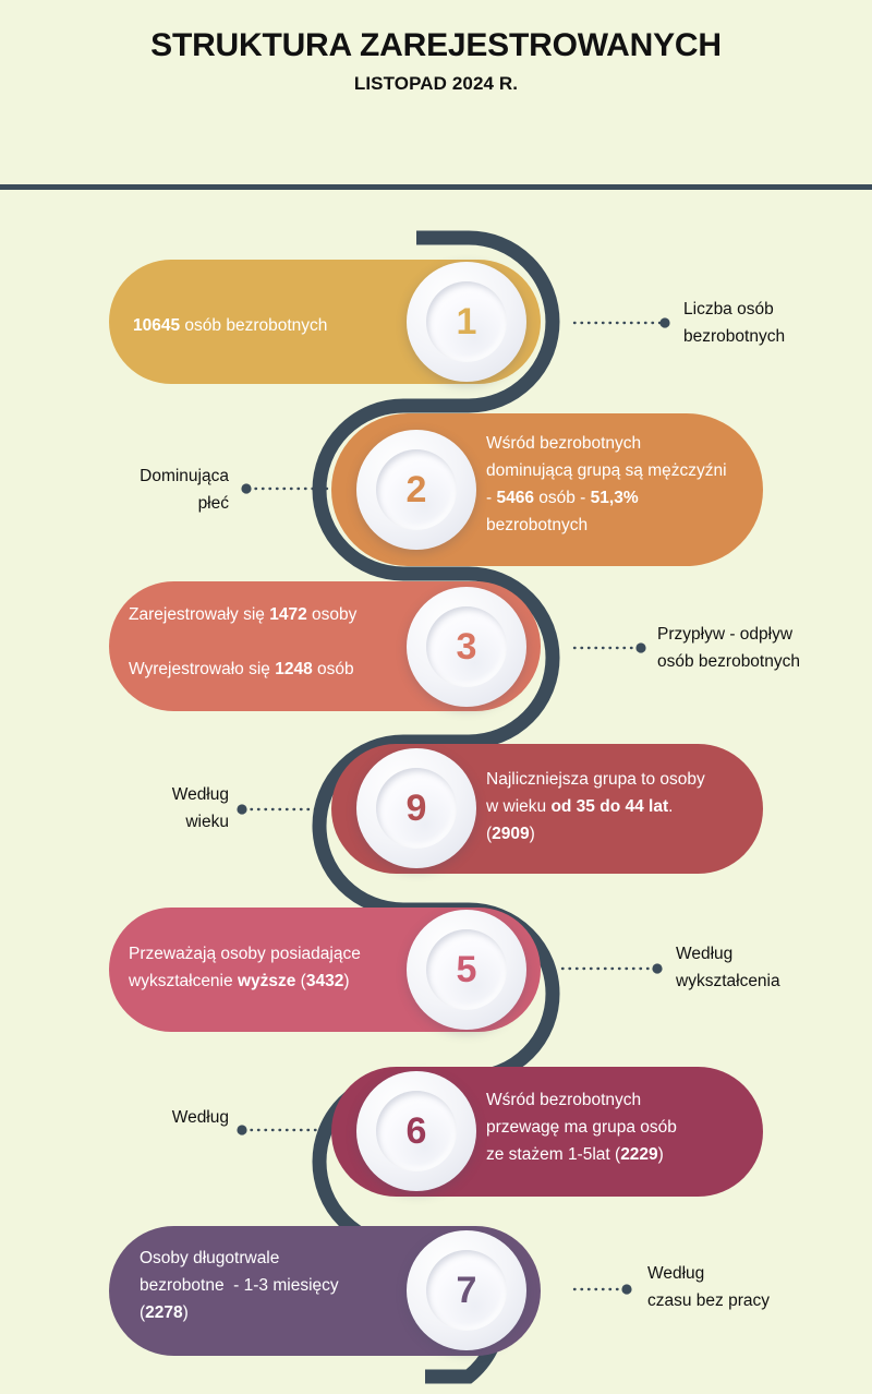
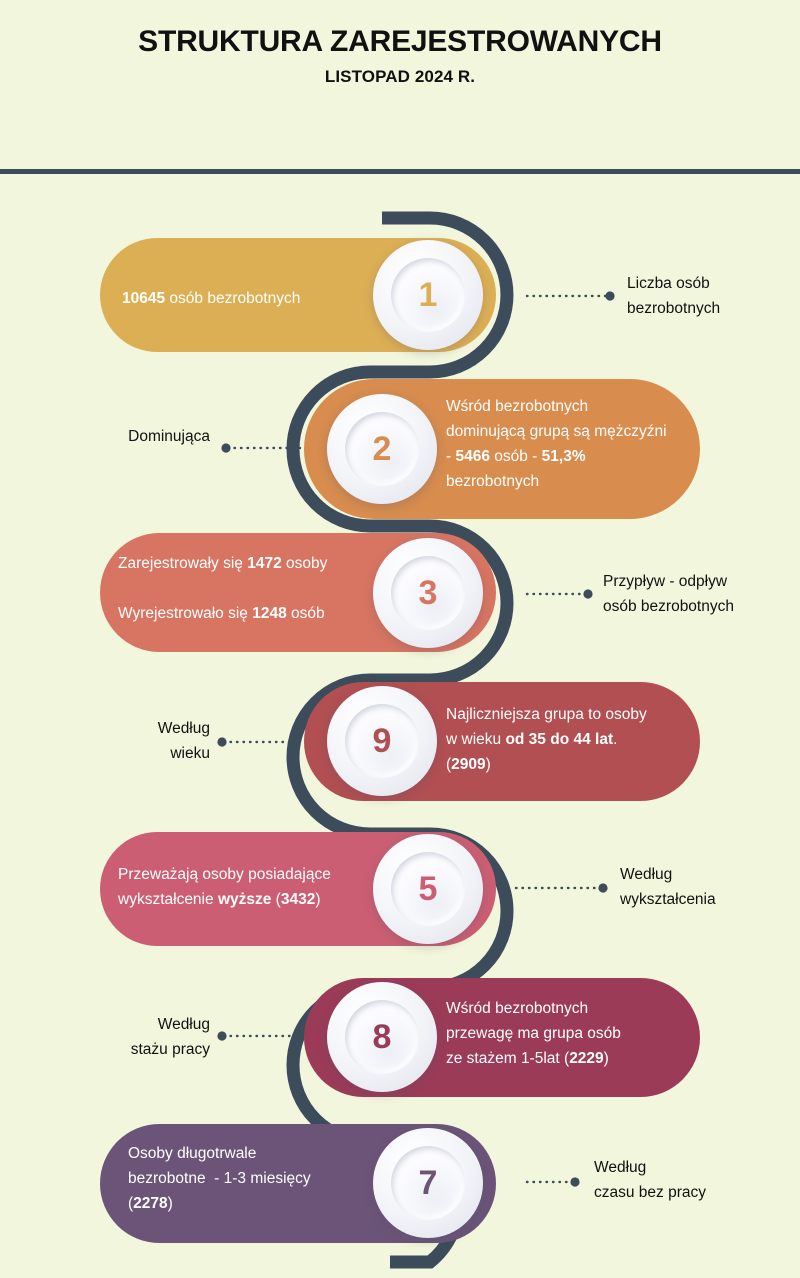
  STRUKTURA ZAREJESTROWANYCH
  LISTOPAD 2024 R.
  10645 osób bezrobotnych
  1
  Liczba osób
  bezrobotnych
  Wśród bezrobotnych
  dominującą grupą są mężczyźni
  - 5466 osób - 51,3%
  bezrobotnych
  2
  Dominująca
- płeć
  Zarejestrowały się 1472 osoby
  Wyrejestrowało się 1248 osób
  3
  Przypływ - odpływ
  osób bezrobotnych
  Najliczniejsza grupa to osoby
  w wieku od 35 do 44 lat.
  (2909)
  9
  Według
  wieku
  Przeważają osoby posiadające
  wykształcenie wyższe (3432)
  5
  Według
  wykształcenia
  Wśród bezrobotnych
  przewagę ma grupa osób
  ze stażem 1-5lat (2229)
- 6
+ 8
  Według
+ stażu pracy
  Osoby długotrwale
  bezrobotne - 1-3 miesięcy
  (2278)
  7
  Według
  czasu bez pracy
